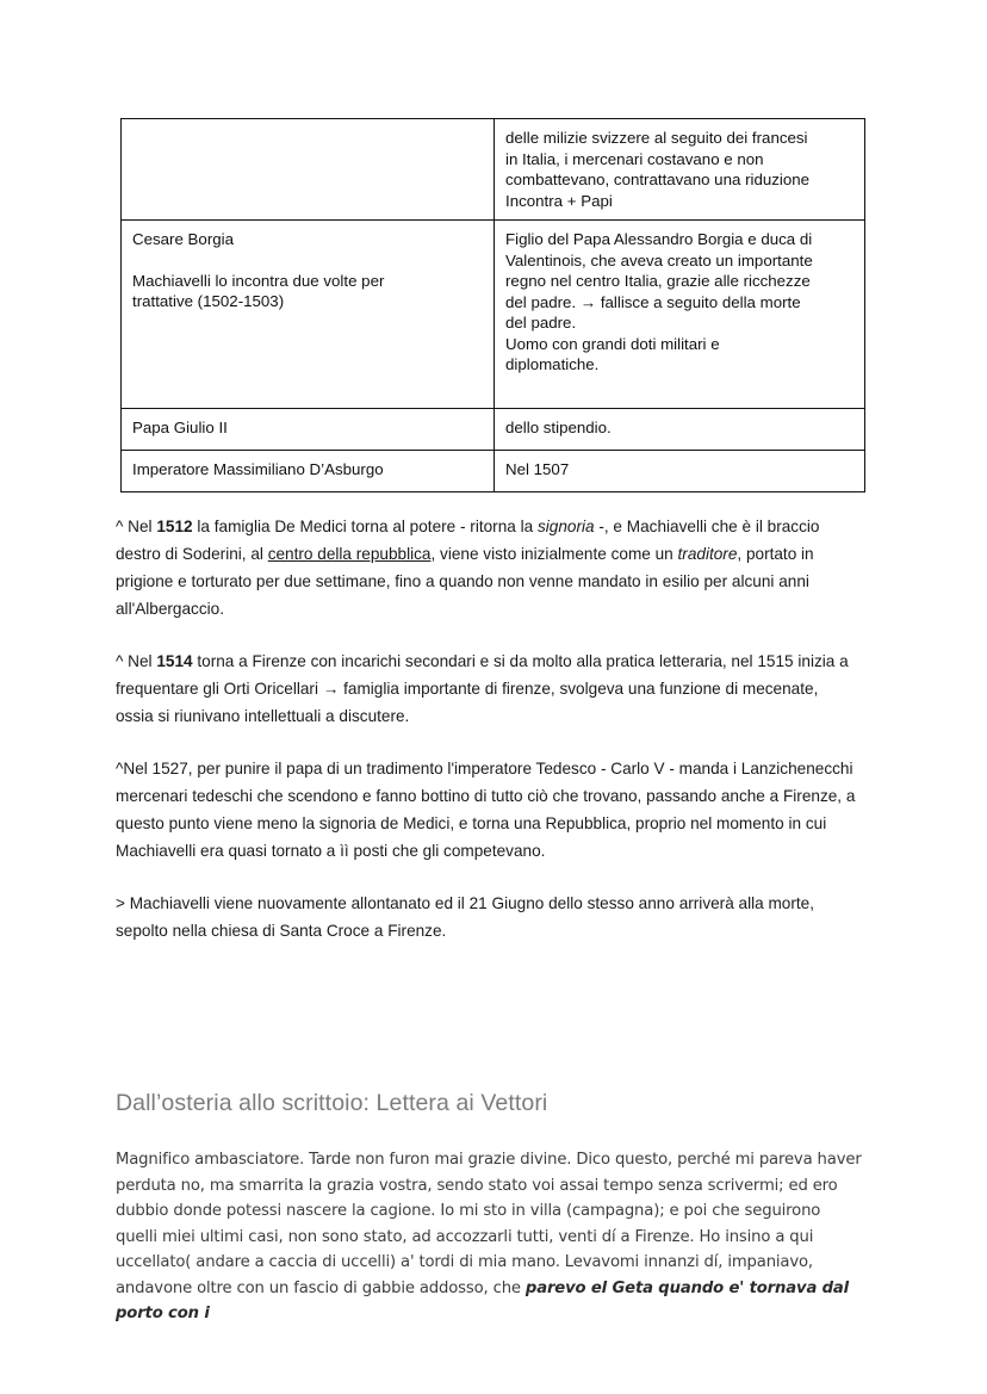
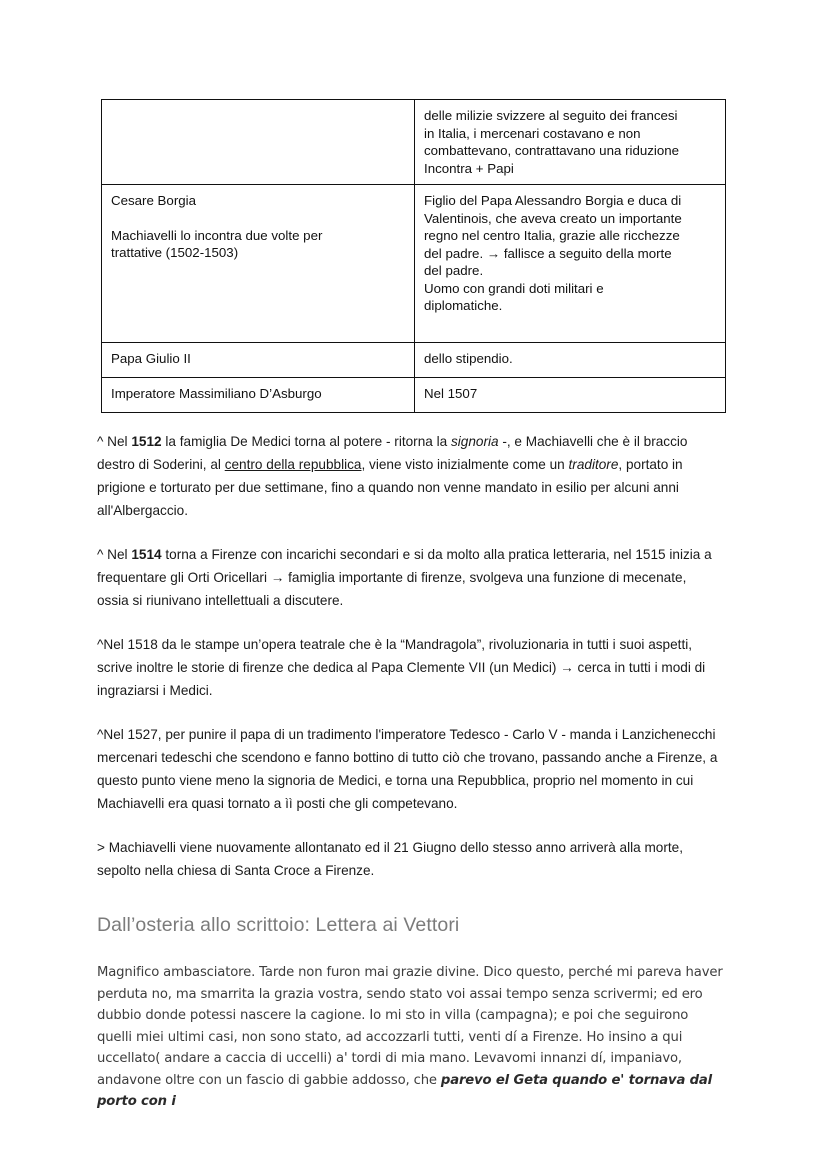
  	delle milizie svizzere al seguito dei francesi in Italia, i mercenari costavano e non combattevano, contrattavano una riduzione Incontra + Papi
  Cesare Borgia Machiavelli lo incontra due volte per trattative (1502-1503)	Figlio del Papa Alessandro Borgia e duca di Valentinois, che aveva creato un importante regno nel centro Italia, grazie alle ricchezze del padre. → fallisce a seguito della morte del padre. Uomo con grandi doti militari e diplomatiche.
  Papa Giulio II	dello stipendio.
  Imperatore Massimiliano D’Asburgo	Nel 1507
  ^ Nel 1512 la famiglia De Medici torna al potere - ritorna la signoria -, e Machiavelli che è il braccio destro di Soderini, al centro della repubblica, viene visto inizialmente come un traditore, portato in prigione e torturato per due settimane, fino a quando non venne mandato in esilio per alcuni anni all'Albergaccio.
  ^ Nel 1514 torna a Firenze con incarichi secondari e si da molto alla pratica letteraria, nel 1515 inizia a frequentare gli Orti Oricellari → famiglia importante di firenze, svolgeva una funzione di mecenate, ossia si riunivano intellettuali a discutere.
+ ^Nel 1518 da le stampe un’opera teatrale che è la “Mandragola”, rivoluzionaria in tutti i suoi aspetti, scrive inoltre le storie di firenze che dedica al Papa Clemente VII (un Medici) → cerca in tutti i modi di ingraziarsi i Medici.
  ^Nel 1527, per punire il papa di un tradimento l'imperatore Tedesco - Carlo V - manda i Lanzichenecchi mercenari tedeschi che scendono e fanno bottino di tutto ciò che trovano, passando anche a Firenze, a questo punto viene meno la signoria de Medici, e torna una Repubblica, proprio nel momento in cui Machiavelli era quasi tornato a ìì posti che gli competevano.
  > Machiavelli viene nuovamente allontanato ed il 21 Giugno dello stesso anno arriverà alla morte, sepolto nella chiesa di Santa Croce a Firenze.
  Dall’osteria allo scrittoio: Lettera ai Vettori
  Magnifico ambasciatore. Tarde non furon mai grazie divine. Dico questo, perché mi pareva haver perduta no, ma smarrita la grazia vostra, sendo stato voi assai tempo senza scrivermi; ed ero dubbio donde potessi nascere la cagione. Io mi sto in villa (campagna); e poi che seguirono quelli miei ultimi casi, non sono stato, ad accozzarli tutti, venti dí a Firenze. Ho insino a qui uccellato( andare a caccia di uccelli) a' tordi di mia mano. Levavomi innanzi dí, impaniavo, andavone oltre con un fascio di gabbie addosso, che parevo el Geta quando e' tornava dal porto con i
